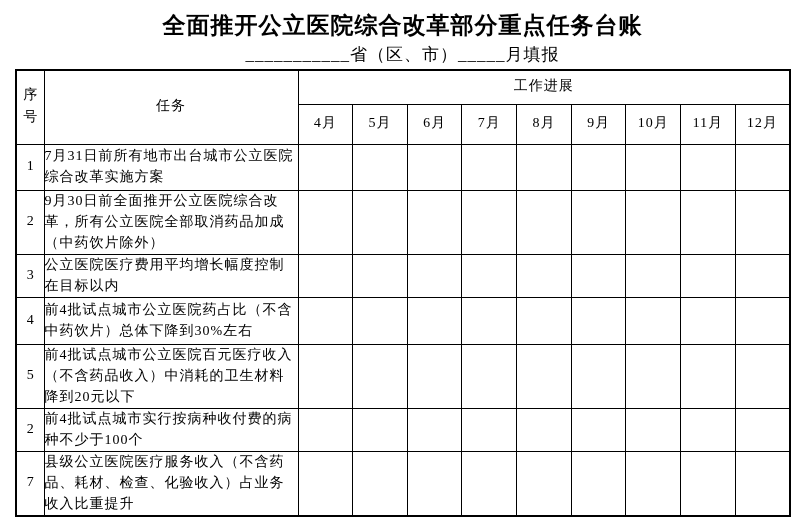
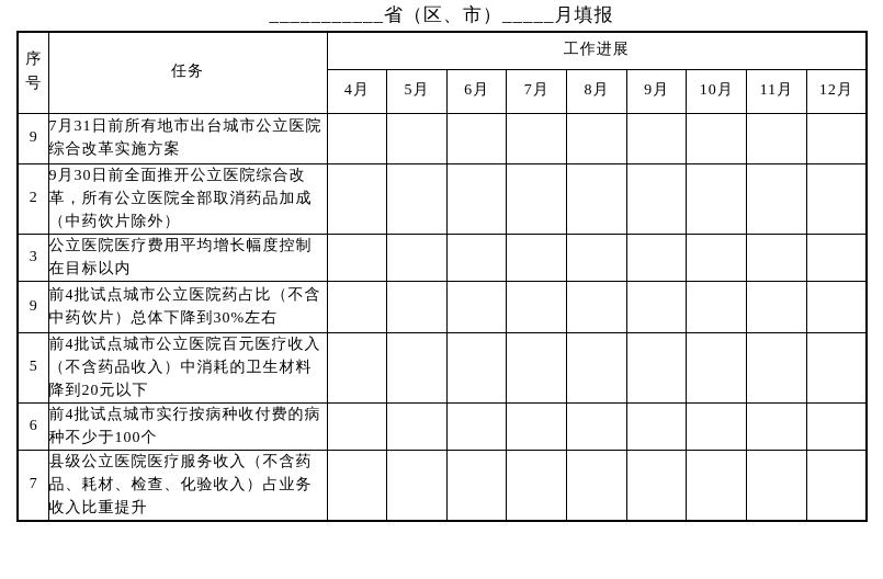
- 全面推开公立医院综合改革部分重点任务台账
  ___________省（区、市）_____月填报
  序号	任务	工作进展
  4月	5月	6月	7月	8月	9月	10月	11月	12月
- 1	7月31日前所有地市出台城市公立医院综合改革实施方案
+ 9	7月31日前所有地市出台城市公立医院综合改革实施方案
  2	9月30日前全面推开公立医院综合改革，所有公立医院全部取消药品加成（中药饮片除外）
  3	公立医院医疗费用平均增长幅度控制在目标以内
- 4	前4批试点城市公立医院药占比（不含中药饮片）总体下降到30%左右
+ 9	前4批试点城市公立医院药占比（不含中药饮片）总体下降到30%左右
  5	前4批试点城市公立医院百元医疗收入（不含药品收入）中消耗的卫生材料降到20元以下
- 2	前4批试点城市实行按病种收付费的病种不少于100个
+ 6	前4批试点城市实行按病种收付费的病种不少于100个
  7	县级公立医院医疗服务收入（不含药品、耗材、检查、化验收入）占业务收入比重提升
